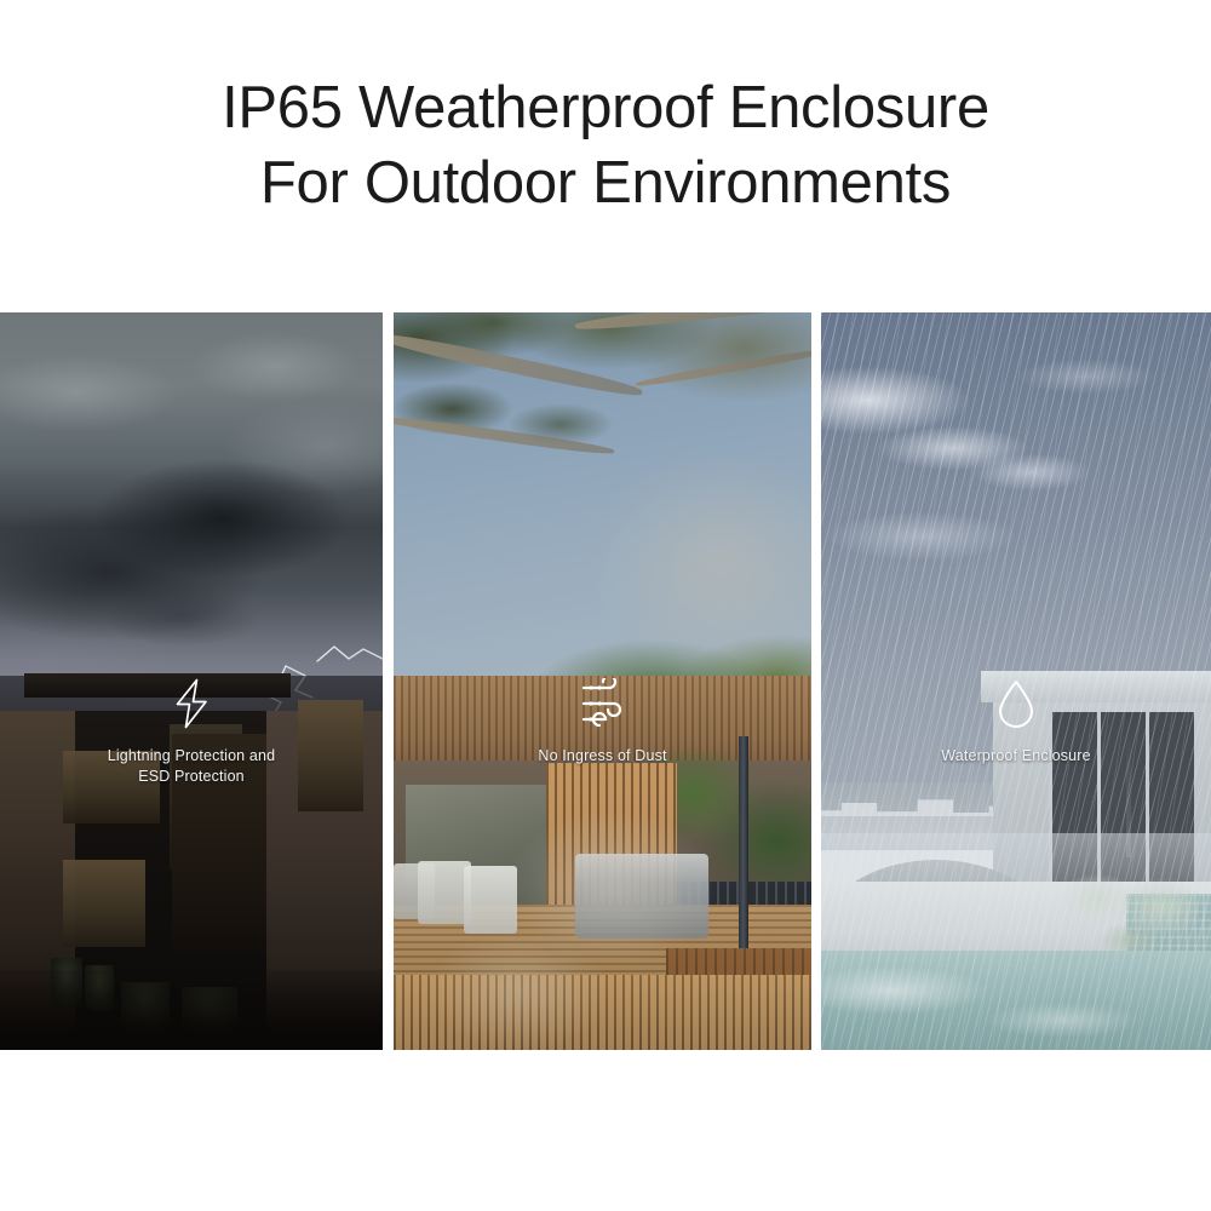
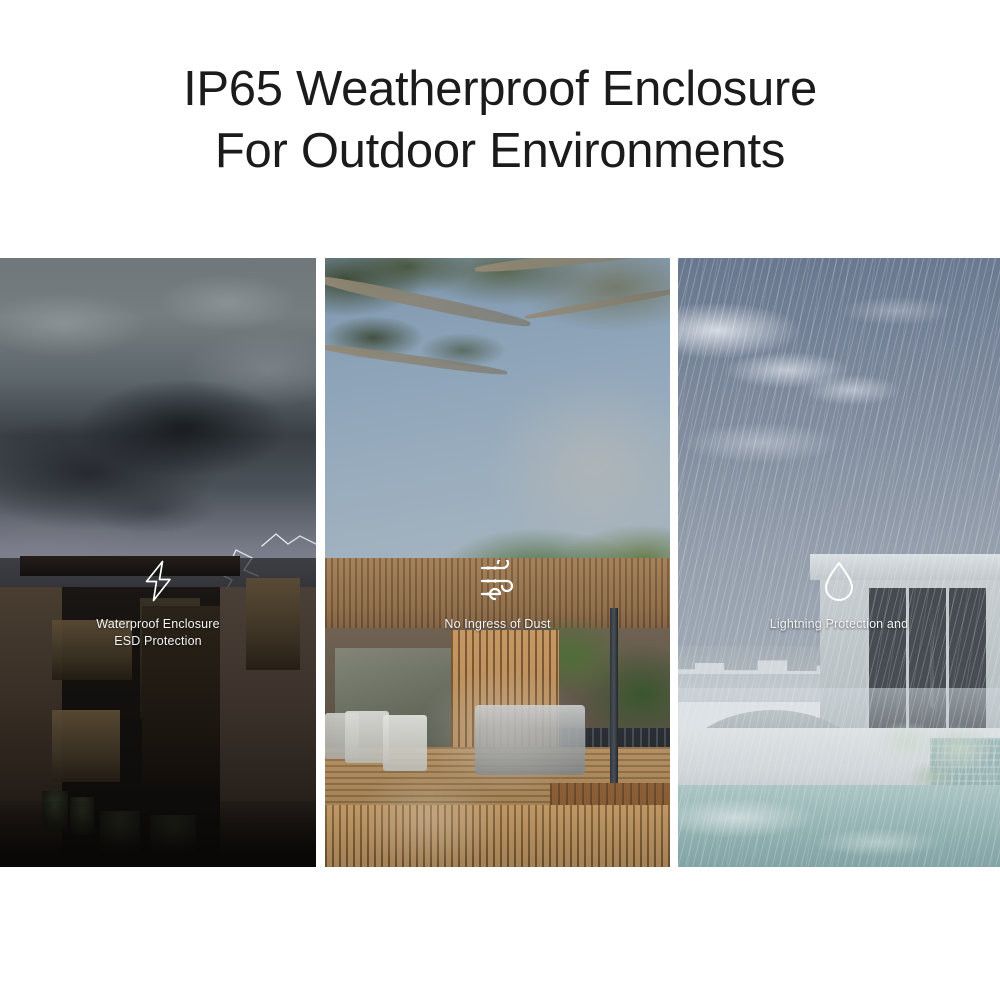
  IP65 Weatherproof Enclosure
  For Outdoor Environments
- Lightning Protection and
+ Waterproof Enclosure
  ESD Protection
  No Ingress of Dust
- Waterproof Enclosure
+ Lightning Protection and
